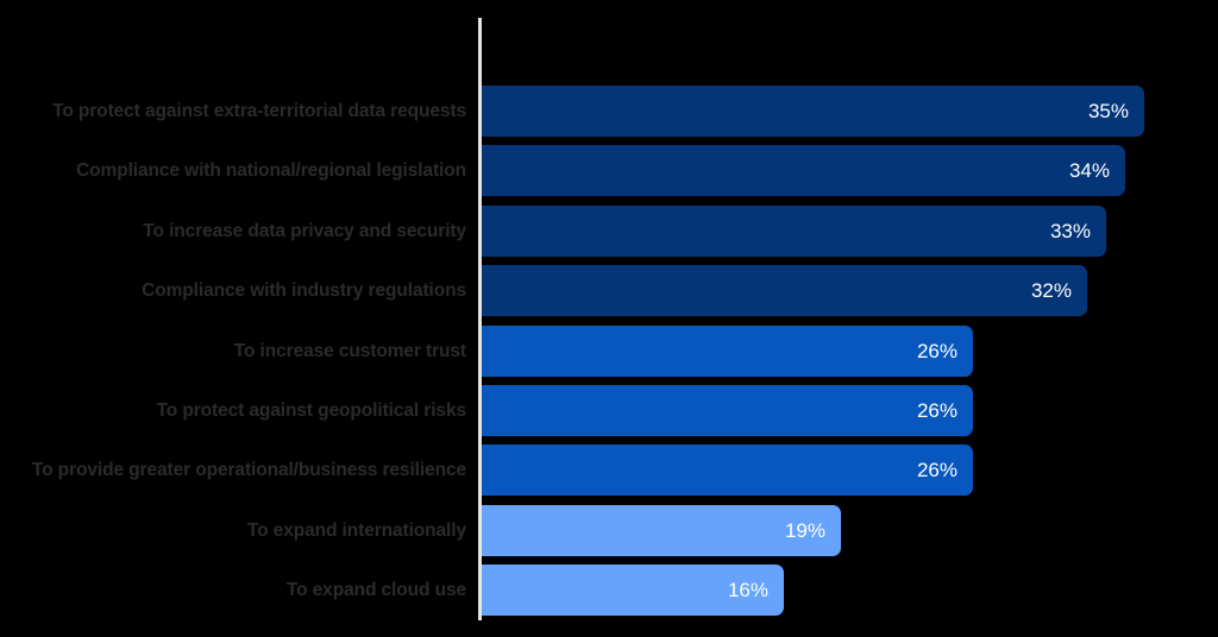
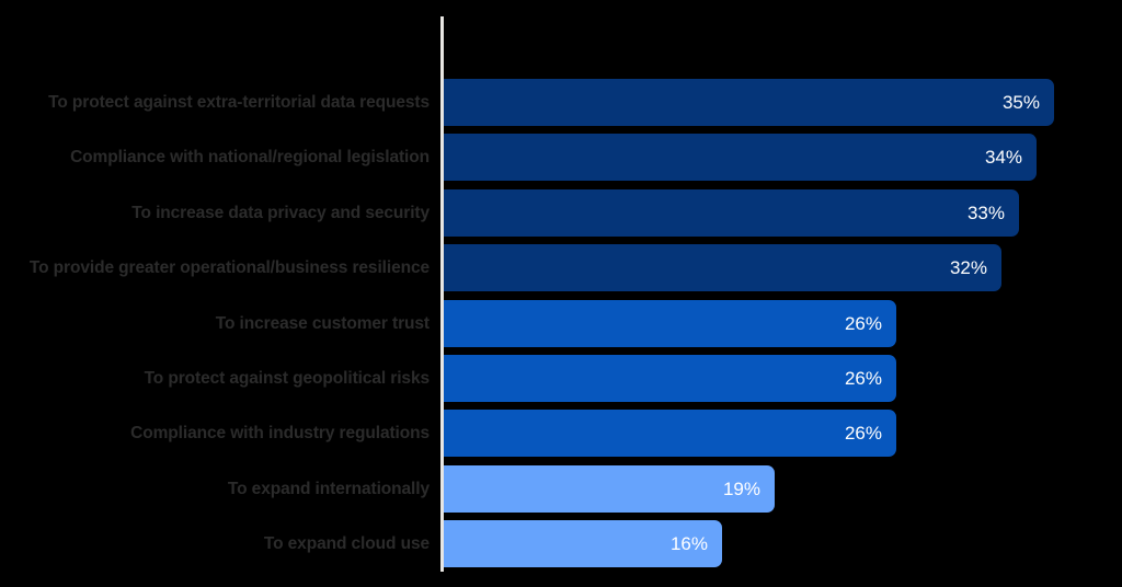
  To protect against extra-territorial data requests
  35%
  Compliance with national/regional legislation
  34%
  To increase data privacy and security
  33%
- Compliance with industry regulations
+ To provide greater operational/business resilience
  32%
  To increase customer trust
  26%
  To protect against geopolitical risks
  26%
- To provide greater operational/business resilience
+ Compliance with industry regulations
  26%
  To expand internationally
  19%
  To expand cloud use
  16%
